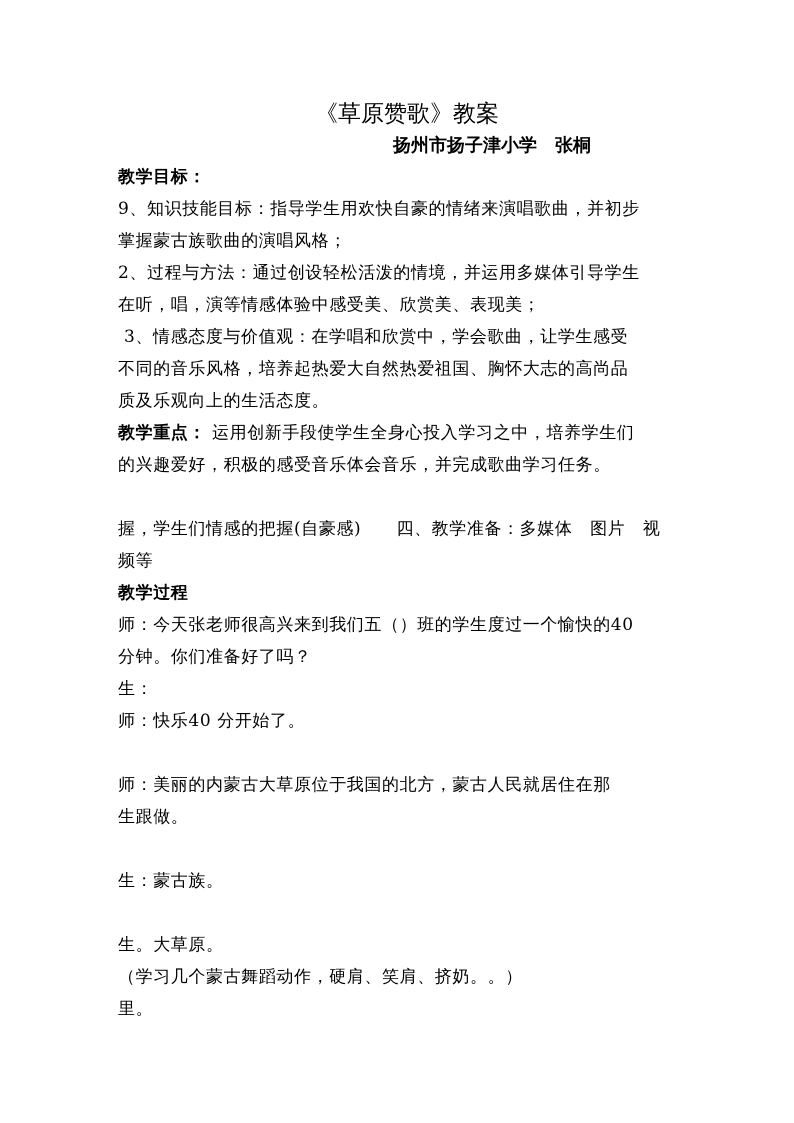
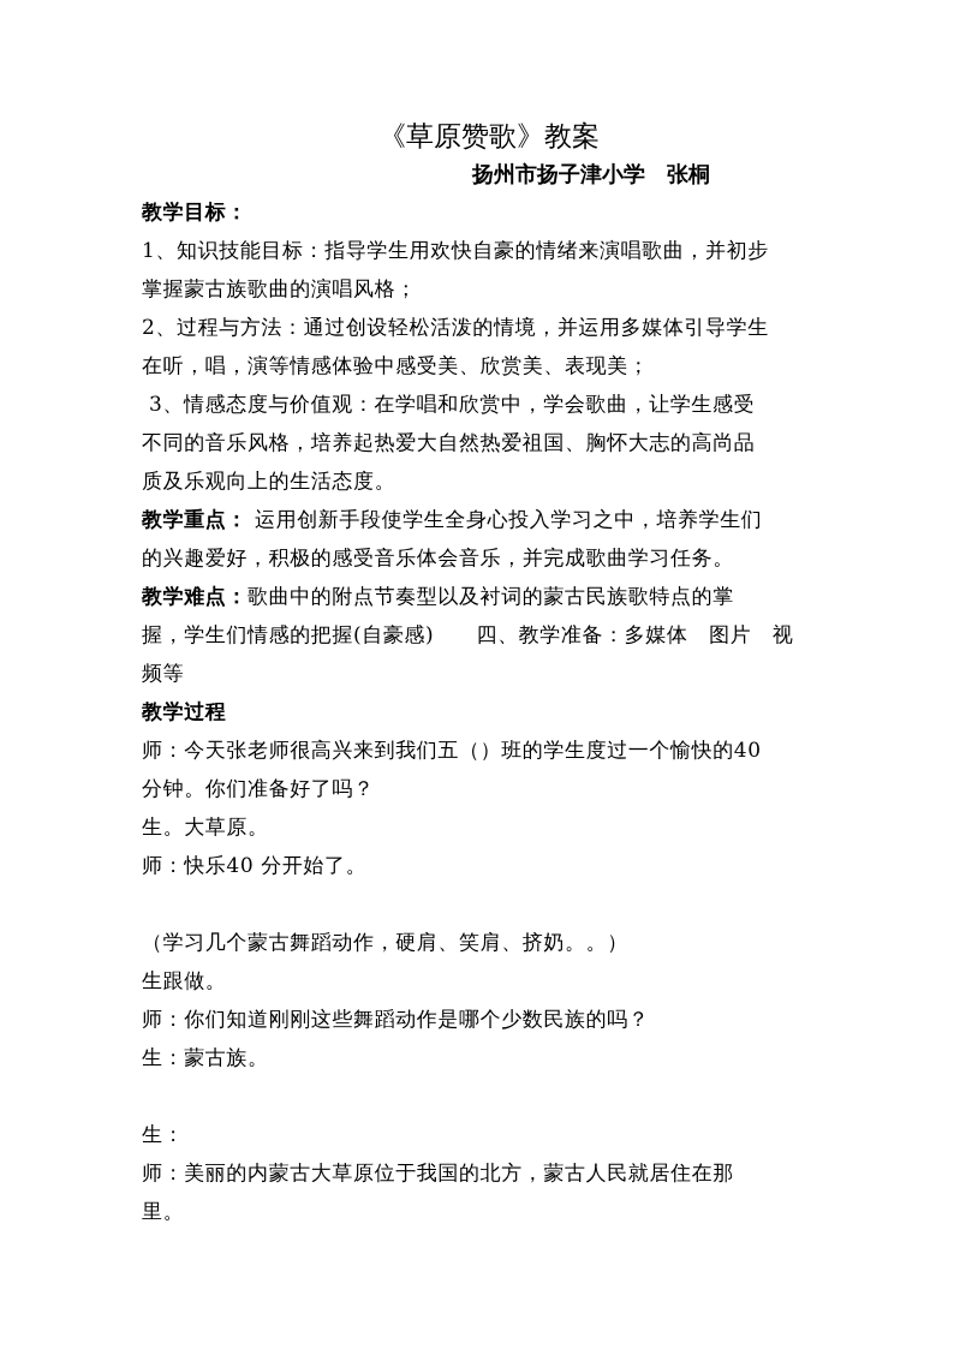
  《草原赞歌》教案
  扬州市扬子津小学 张桐
  教学目标：
- 9、知识技能目标：指导学生用欢快自豪的情绪来演唱歌曲，并初步
+ 1、知识技能目标：指导学生用欢快自豪的情绪来演唱歌曲，并初步
  掌握蒙古族歌曲的演唱风格；
  2、过程与方法：通过创设轻松活泼的情境，并运用多媒体引导学生
  在听，唱，演等情感体验中感受美、欣赏美、表现美；
  3、情感态度与价值观：在学唱和欣赏中，学会歌曲，让学生感受
  不同的音乐风格，培养起热爱大自然热爱祖国、胸怀大志的高尚品
  质及乐观向上的生活态度。
  教学重点： 运用创新手段使学生全身心投入学习之中，培养学生们
  的兴趣爱好，积极的感受音乐体会音乐，并完成歌曲学习任务。
+ 教学难点：歌曲中的附点节奏型以及衬词的蒙古民族歌特点的掌
  握，学生们情感的把握(自豪感) 四、教学准备：多媒体 图片 视
  频等
  教学过程
  师：今天张老师很高兴来到我们五（）班的学生度过一个愉快的40
  分钟。你们准备好了吗？
- 生：
+ 生。大草原。
  师：快乐40 分开始了。
- 师：美丽的内蒙古大草原位于我国的北方，蒙古人民就居住在那
+ （学习几个蒙古舞蹈动作，硬肩、笑肩、挤奶。。）
  生跟做。
+ 师：你们知道刚刚这些舞蹈动作是哪个少数民族的吗？
  生：蒙古族。
- 生。大草原。
+ 生：
- （学习几个蒙古舞蹈动作，硬肩、笑肩、挤奶。。）
+ 师：美丽的内蒙古大草原位于我国的北方，蒙古人民就居住在那
  里。
